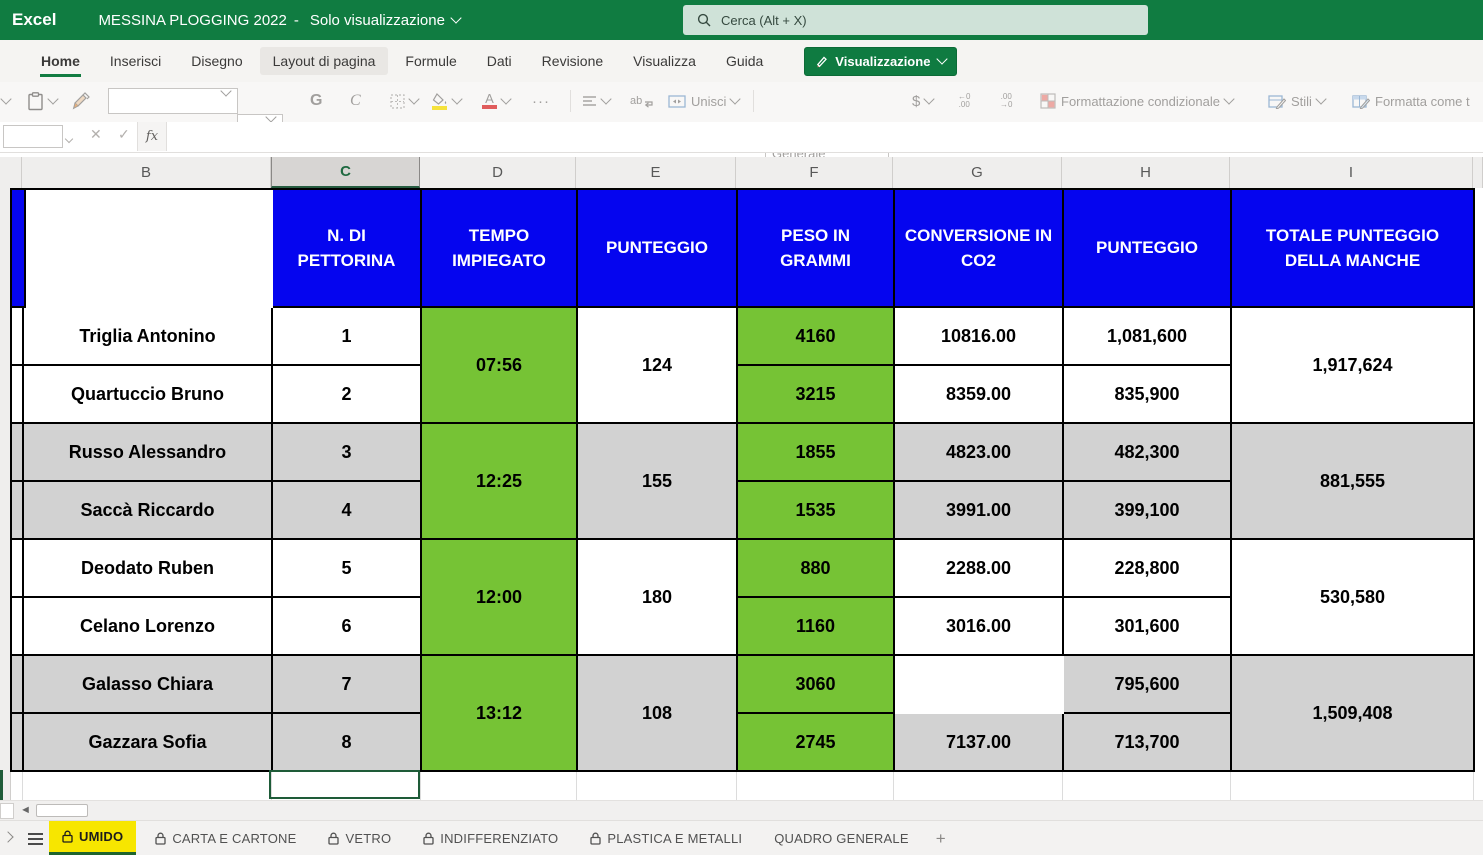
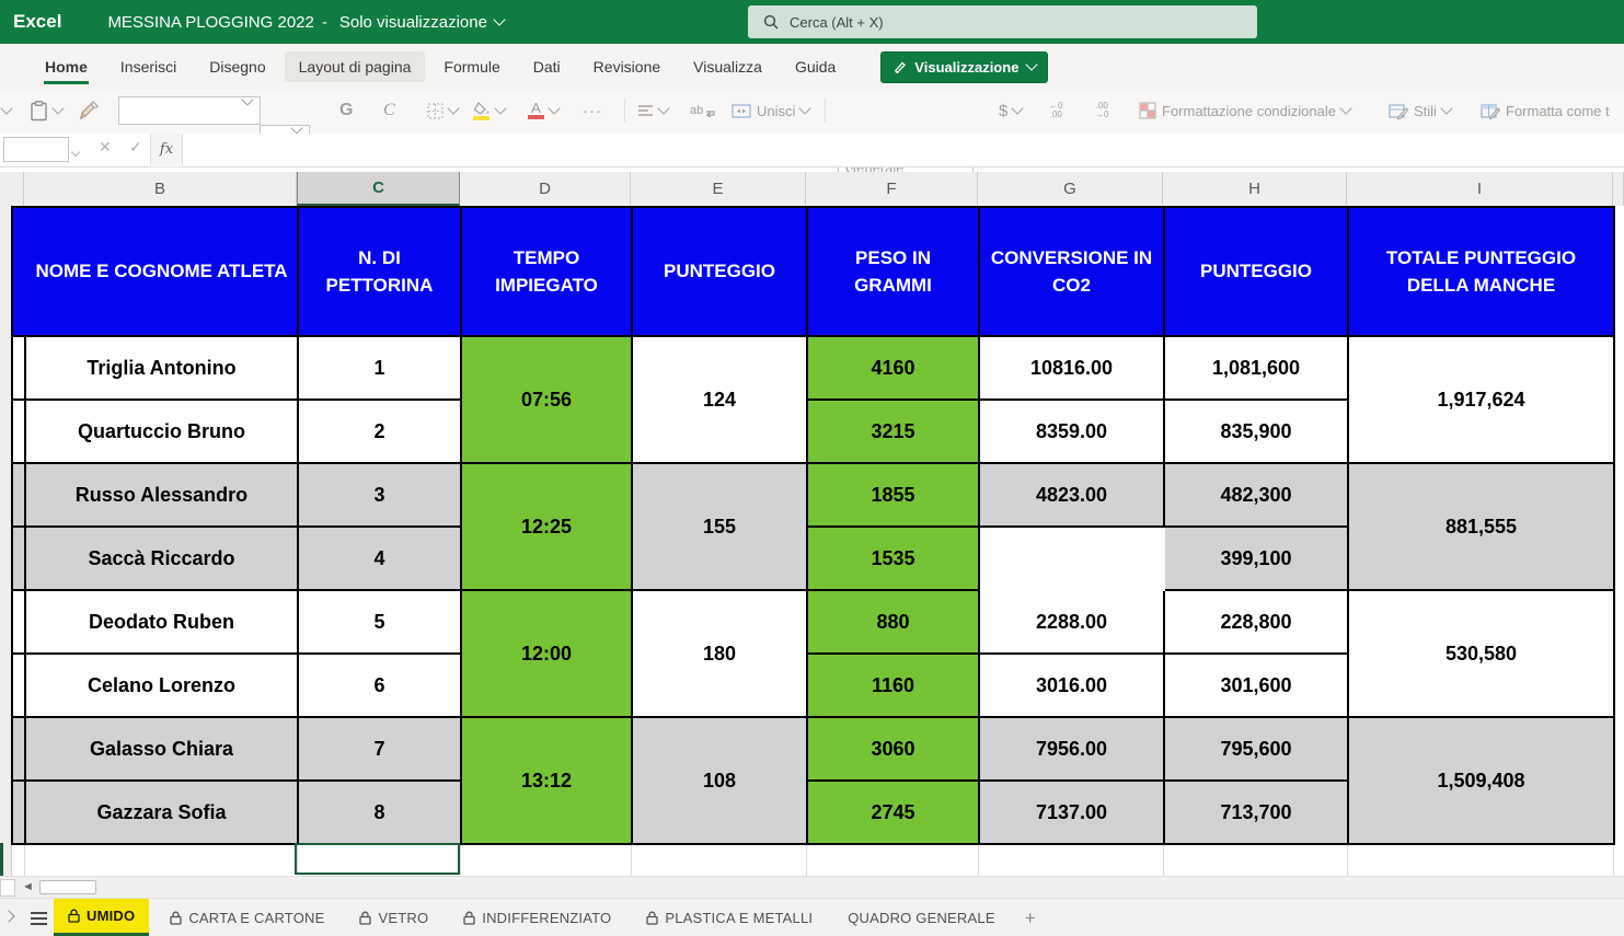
  Excel
  MESSINA PLOGGING 2022
  -
  Solo visualizzazione
  Cerca (Alt + X)
  Home
  Inserisci
  Disegno
  Layout di pagina
  Formule
  Dati
  Revisione
  Visualizza
  Guida
  Visualizzazione
  G
  C
  A
  ···
  ab
  Unisci
  Generale
  $
  ←0
  .00
  .00
  →0
  Formattazione condizionale
  Stili
  Formatta come t
  ✕
  ✓
  fx
  B
  C
  D
  E
  F
  G
  H
  I
+ NOME E COGNOME ATLETA
  N. DI PETTORINA
  TEMPO IMPIEGATO
  PUNTEGGIO
  PESO IN GRAMMI
  CONVERSIONE IN CO2
  PUNTEGGIO
  TOTALE PUNTEGGIO DELLA MANCHE
  Triglia Antonino
  Quartuccio Bruno
  1
  2
  07:56
  124
  4160
  3215
  10816.00
  8359.00
  1,081,600
  835,900
  1,917,624
  Russo Alessandro
  Saccà Riccardo
  3
  4
  12:25
  155
  1855
  1535
  4823.00
- 3991.00
  482,300
  399,100
  881,555
  Deodato Ruben
  Celano Lorenzo
  5
  6
  12:00
  180
  880
  1160
  2288.00
  3016.00
  228,800
  301,600
  530,580
  Galasso Chiara
  Gazzara Sofia
  7
  8
  13:12
  108
  3060
  2745
+ 7956.00
  7137.00
  795,600
  713,700
  1,509,408
  ◄
  UMIDO
  CARTA E CARTONE
  VETRO
  INDIFFERENZIATO
  PLASTICA E METALLI
  QUADRO GENERALE
  +
